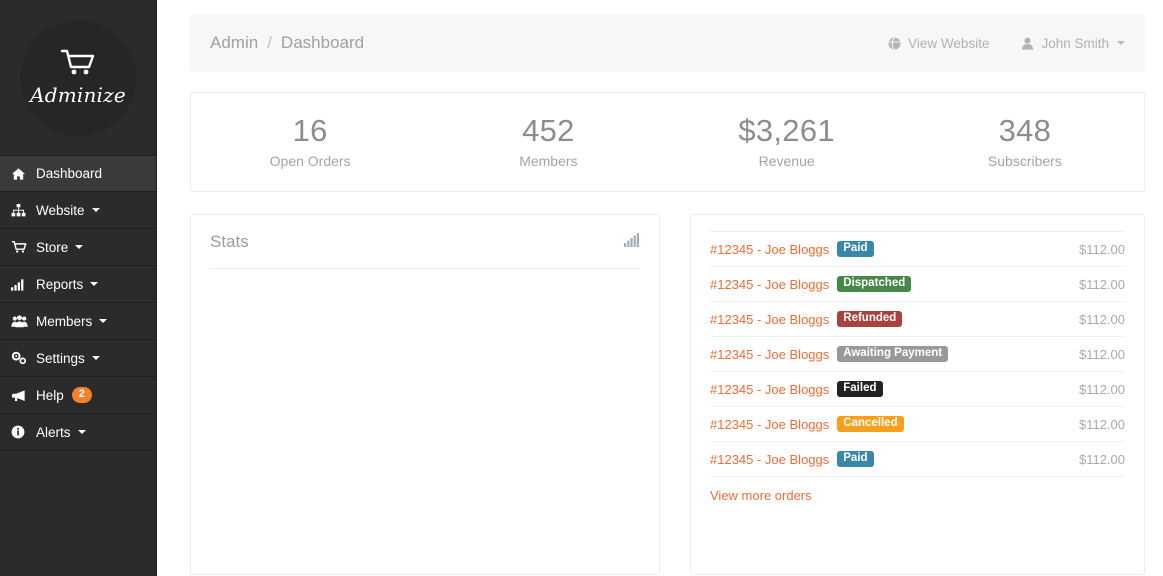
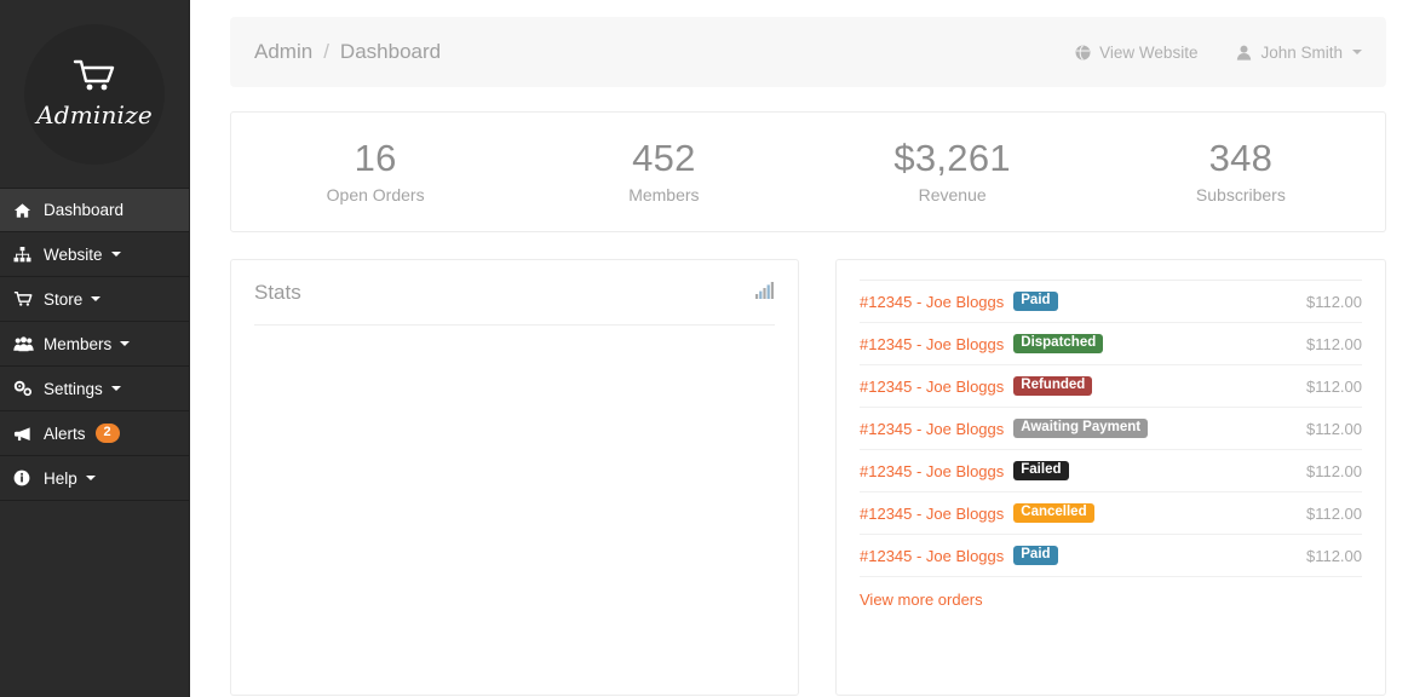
  Adminize
  Dashboard
  Website
  Store
- Reports
  Members
  Settings
- Help
+ Alerts
  2
- Alerts
+ Help
  Admin
  /
  Dashboard
  View Website
  John Smith
  16
  Open Orders
  452
  Members
  $3,261
  Revenue
  348
  Subscribers
  Stats
  #12345 - Joe Bloggs
  Paid
  $112.00
  #12345 - Joe Bloggs
  Dispatched
  $112.00
  #12345 - Joe Bloggs
  Refunded
  $112.00
  #12345 - Joe Bloggs
  Awaiting Payment
  $112.00
  #12345 - Joe Bloggs
  Failed
  $112.00
  #12345 - Joe Bloggs
  Cancelled
  $112.00
  #12345 - Joe Bloggs
  Paid
  $112.00
  View more orders
